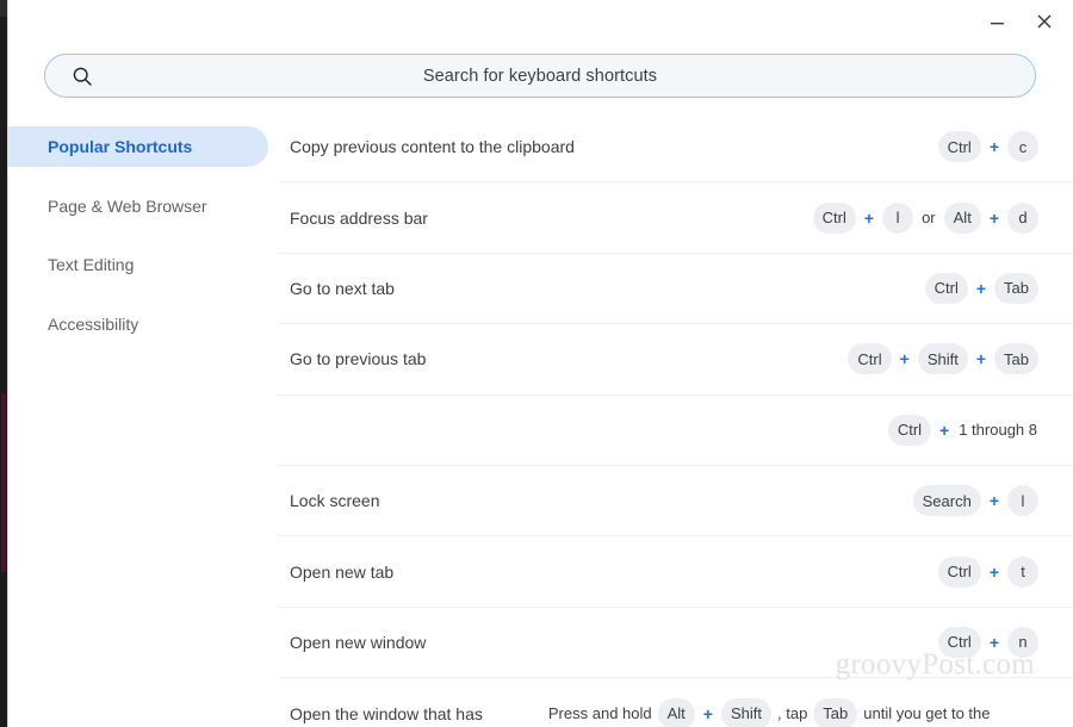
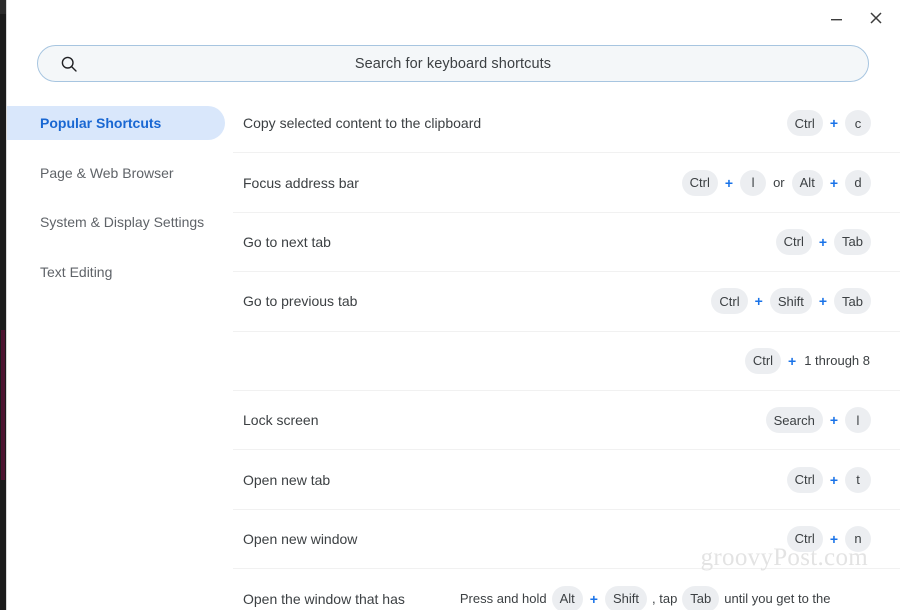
  Search for keyboard shortcuts
  Popular Shortcuts
  Page & Web Browser
+ System & Display Settings
  Text Editing
- Accessibility
- Copy previous content to the clipboard
+ Copy selected content to the clipboard
  Ctrl
  +
  c
  Focus address bar
  Ctrl
  +
  l
  or
  Alt
  +
  d
  Go to next tab
  Ctrl
  +
  Tab
  Go to previous tab
  Ctrl
  +
  Shift
  +
  Tab
  Ctrl
  +
  1 through 8
  Lock screen
  Search
  +
  l
  Open new tab
  Ctrl
  +
  t
  Open new window
  Ctrl
  +
  n
  Open the window that has
  Press and hold
  Alt
  +
  Shift
  , tap
  Tab
  until you get to the
  groovyPost.com
